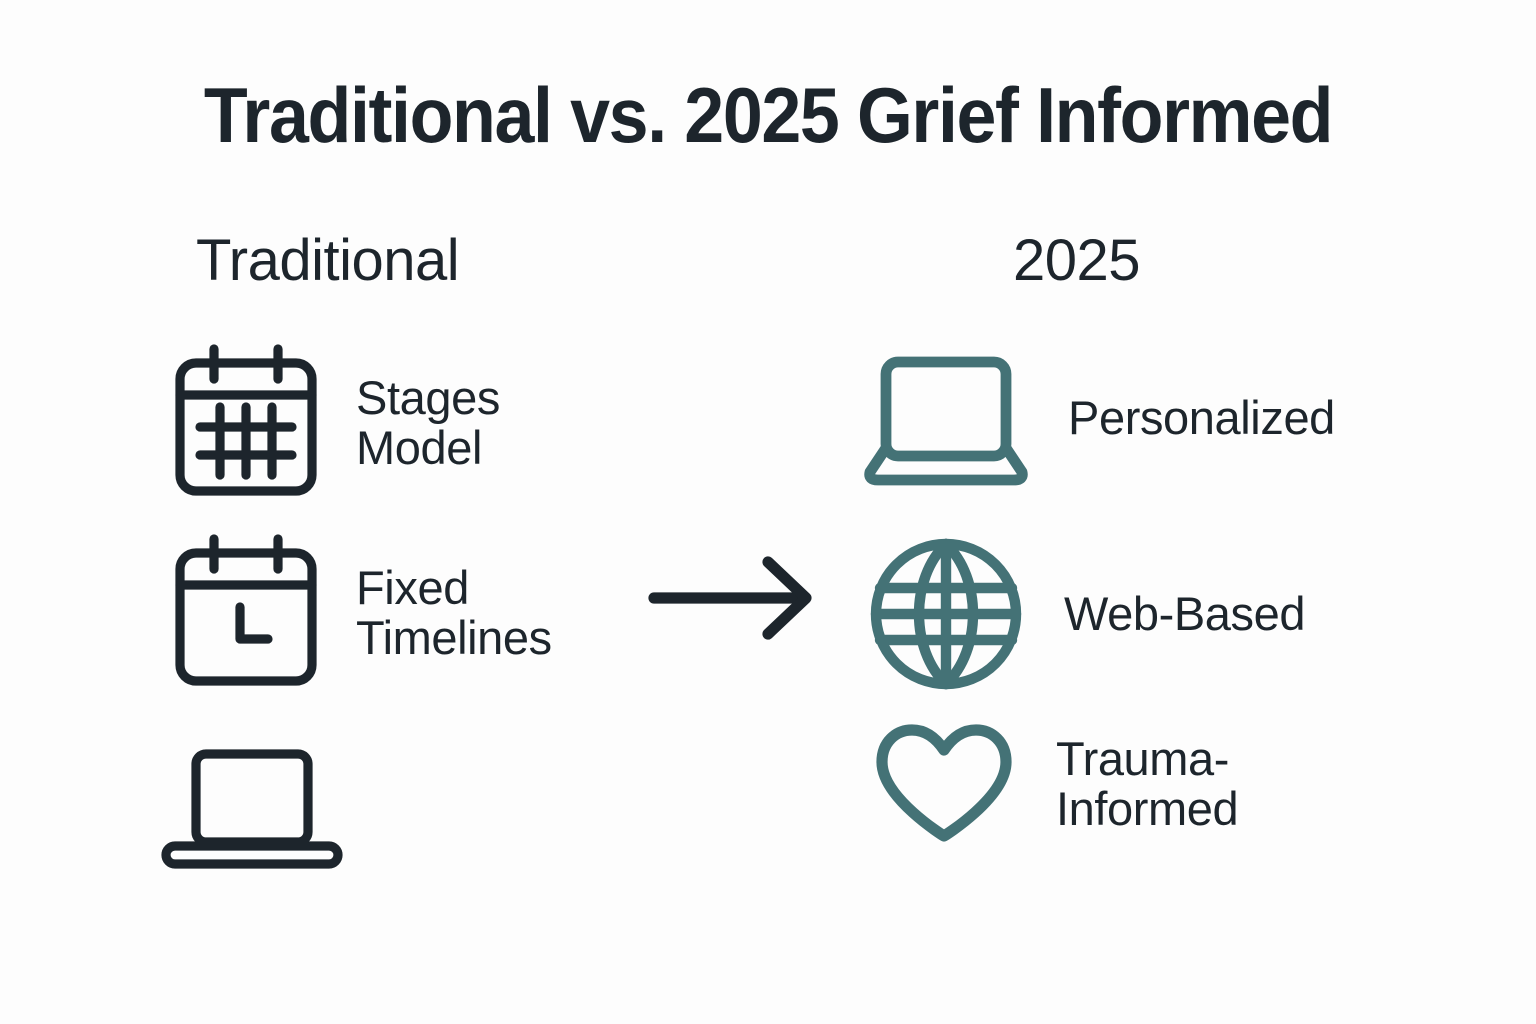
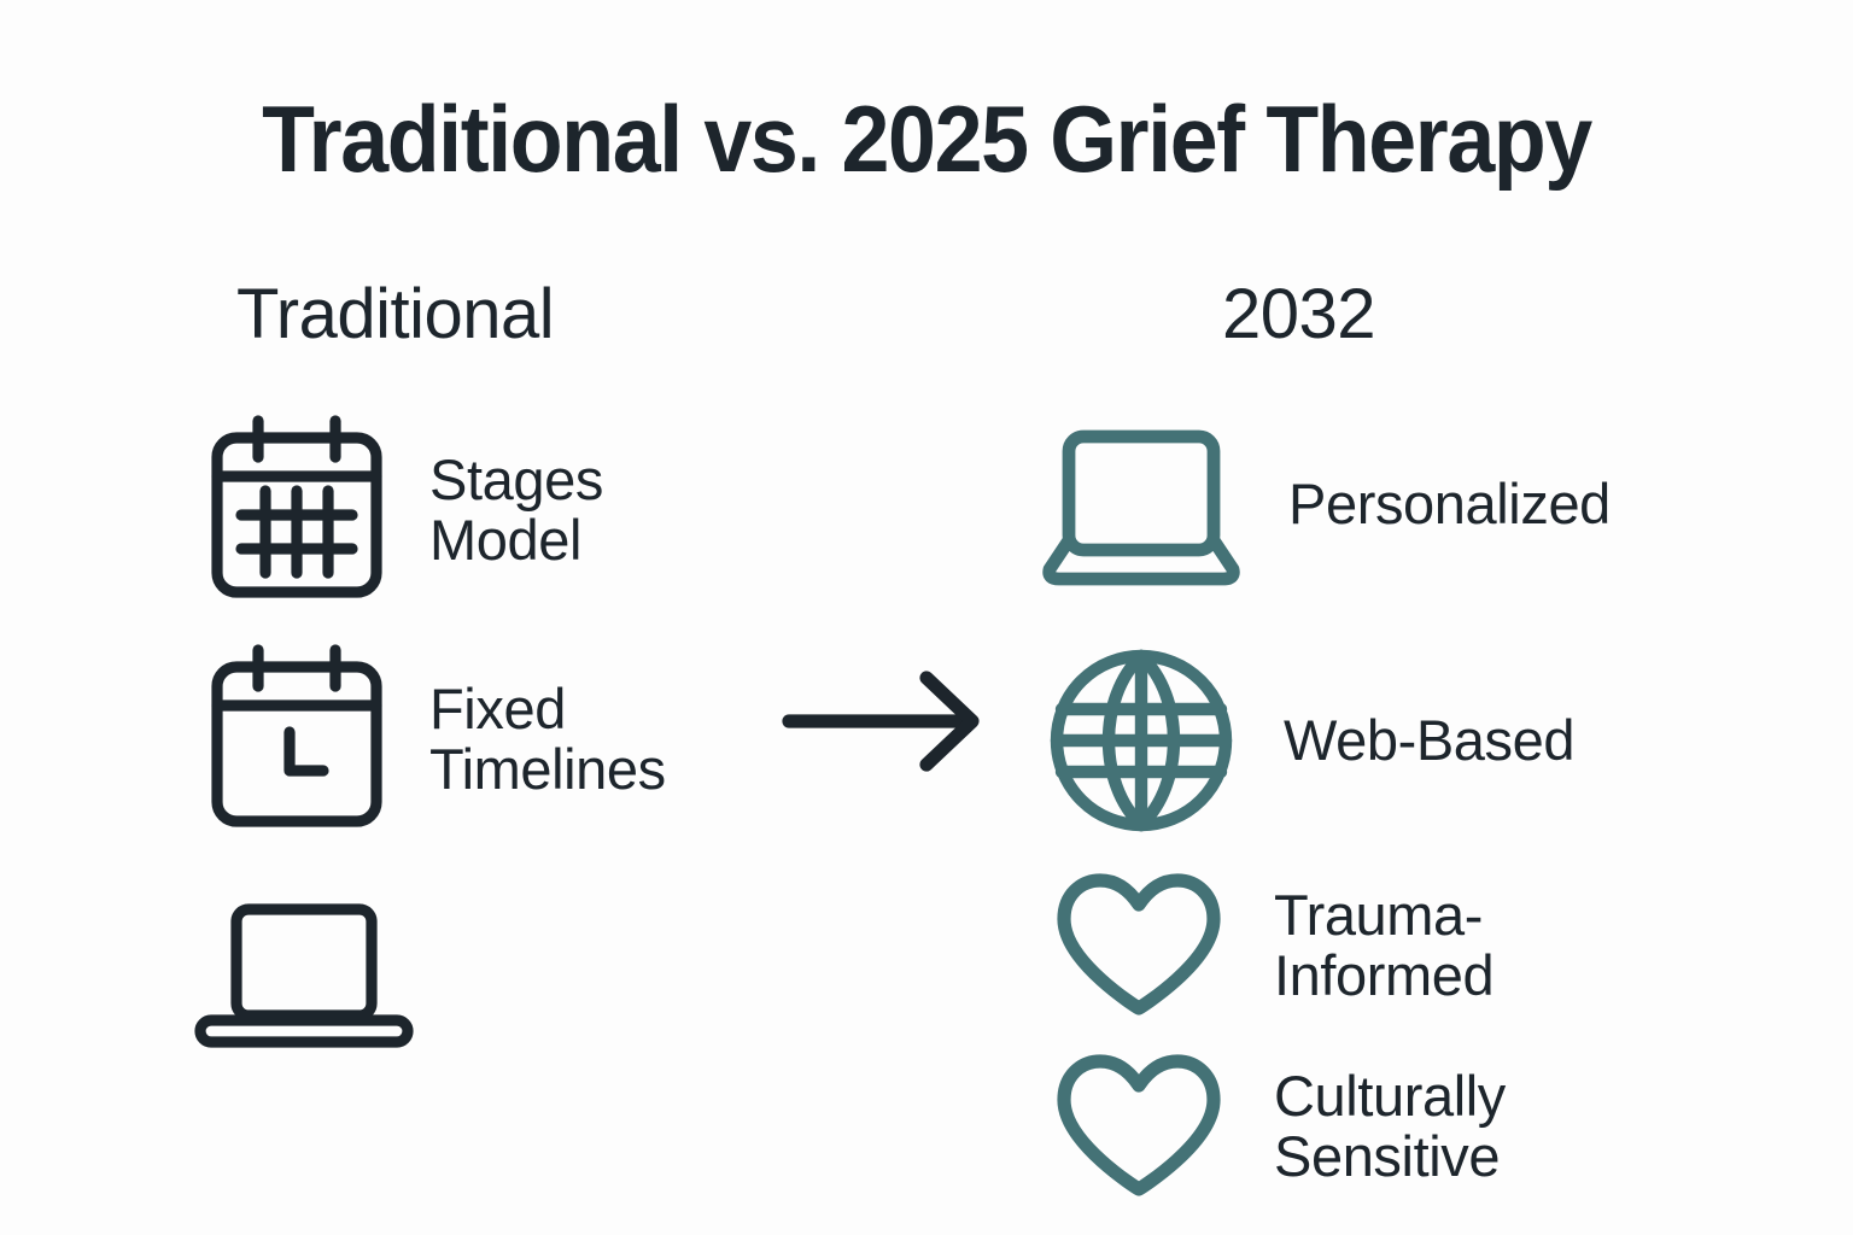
- Traditional vs. 2025 Grief Informed
+ Traditional vs. 2025 Grief Therapy
  Traditional
- 2025
+ 2032
  Stages
  Model
  Fixed
  Timelines
  Personalized
  Web-Based
  Trauma-
  Informed
+ Culturally
+ Sensitive
